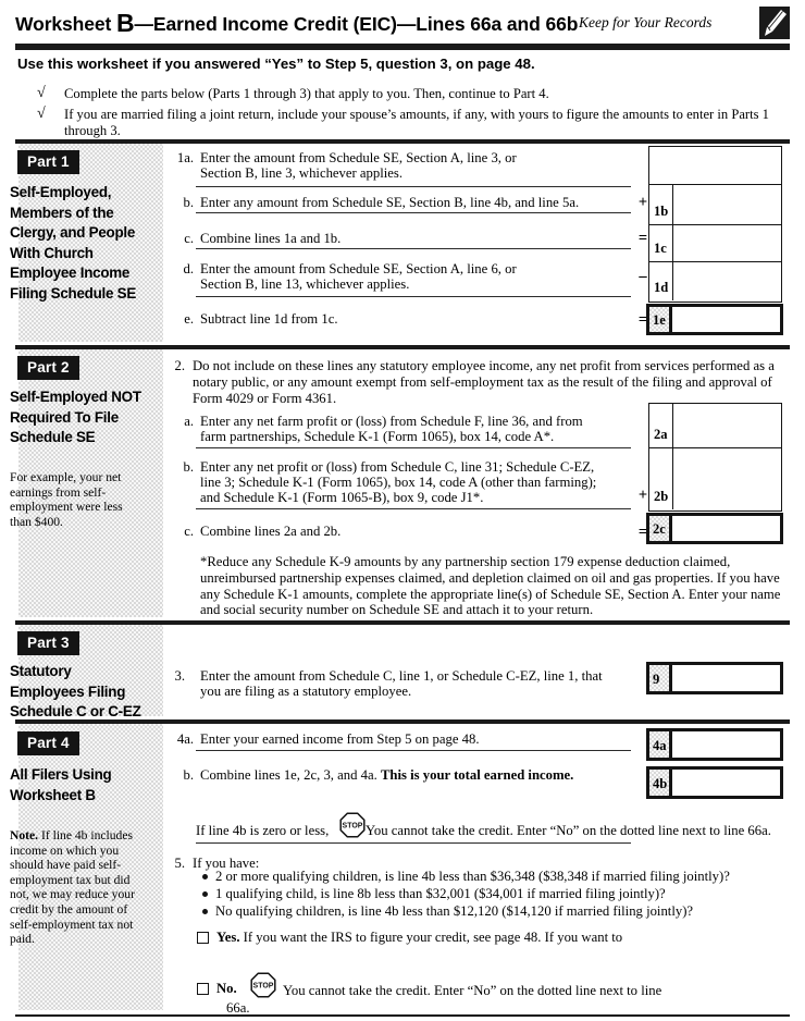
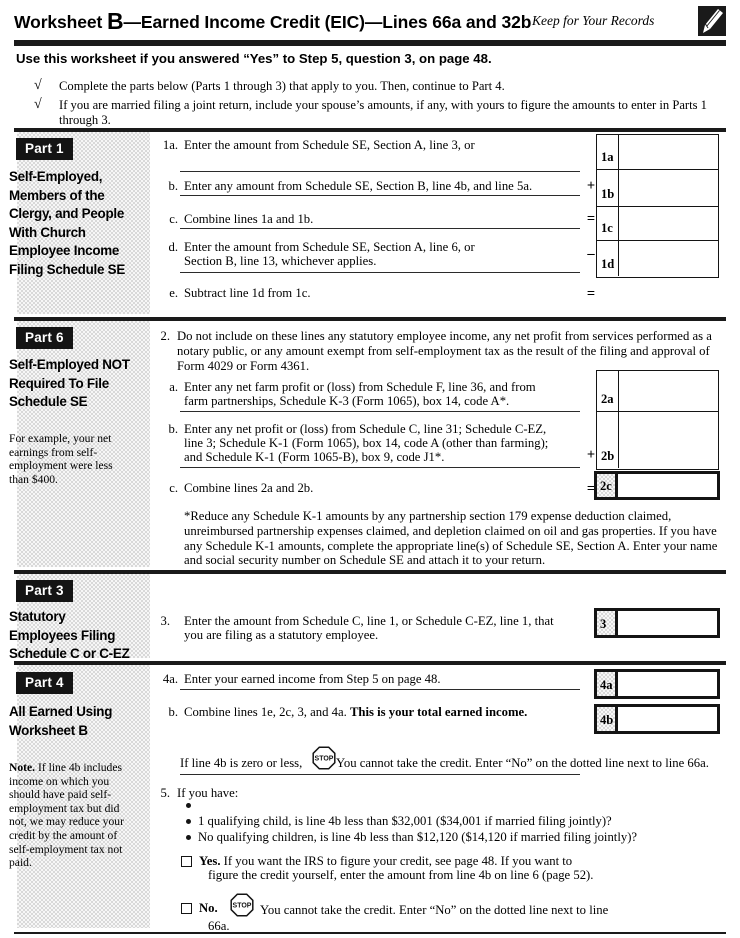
- Worksheet B—Earned Income Credit (EIC)—Lines 66a and 66b
+ Worksheet B—Earned Income Credit (EIC)—Lines 66a and 32b
  Keep for Your Records
  Use this worksheet if you answered “Yes” to Step 5, question 3, on page 48.
  √
  Complete the parts below (Parts 1 through 3) that apply to you. Then, continue to Part 4.
  √
  If you are married filing a joint return, include your spouse’s amounts, if any, with yours to figure the amounts to enter in Parts 1 through 3.
  Part 1
  Self-Employed, Members of the Clergy, and People With Church Employee Income Filing Schedule SE
  1a.
  Enter the amount from Schedule SE, Section A, line 3, or
- Section B, line 3, whichever applies.
  b.
  Enter any amount from Schedule SE, Section B, line 4b, and line 5a.
  c.
  Combine lines 1a and 1b.
  d.
  Enter the amount from Schedule SE, Section A, line 6, or
  Section B, line 13, whichever applies.
  e.
  Subtract line 1d from 1c.
  +
  =
  –
  =
+ 1a
  1b
  1c
  1d
- 1e
- Part 2
+ Part 6
  Self-Employed NOT Required To File Schedule SE
  For example, your net earnings from self-employment were less than $400.
  2.
  Do not include on these lines any statutory employee income, any net profit from services performed as a notary public, or any amount exempt from self-employment tax as the result of the filing and approval of Form 4029 or Form 4361.
  a.
  Enter any net farm profit or (loss) from Schedule F, line 36, and from
- farm partnerships, Schedule K-1 (Form 1065), box 14, code A*.
+ farm partnerships, Schedule K-3 (Form 1065), box 14, code A*.
  b.
  Enter any net profit or (loss) from Schedule C, line 31; Schedule C-EZ,
  line 3; Schedule K-1 (Form 1065), box 14, code A (other than farming);
  and Schedule K-1 (Form 1065-B), box 9, code J1*.
  c.
  Combine lines 2a and 2b.
- *Reduce any Schedule K-9 amounts by any partnership section 179 expense deduction claimed, unreimbursed partnership expenses claimed, and depletion claimed on oil and gas properties. If you have any Schedule K-1 amounts, complete the appropriate line(s) of Schedule SE, Section A. Enter your name and social security number on Schedule SE and attach it to your return.
+ *Reduce any Schedule K-1 amounts by any partnership section 179 expense deduction claimed, unreimbursed partnership expenses claimed, and depletion claimed on oil and gas properties. If you have any Schedule K-1 amounts, complete the appropriate line(s) of Schedule SE, Section A. Enter your name and social security number on Schedule SE and attach it to your return.
  +
  =
  2a
  2b
  2c
  Part 3
  Statutory Employees Filing Schedule C or C-EZ
  3.
  Enter the amount from Schedule C, line 1, or Schedule C-EZ, line 1, that
  you are filing as a statutory employee.
- 9
+ 3
  Part 4
- All Filers Using Worksheet B
+ All Earned Using Worksheet B
  Note. If line 4b includes income on which you should have paid self-employment tax but did not, we may reduce your credit by the amount of self-employment tax not paid.
  4a.
  Enter your earned income from Step 5 on page 48.
  b.
  Combine lines 1e, 2c, 3, and 4a. This is your total earned income.
  4a
  4b
  If line 4b is zero or less,
  You cannot take the credit. Enter “No” on the dotted line next to line 66a.
  5.
  If you have:
- 2 or more qualifying children, is line 4b less than $36,348 ($38,348 if married filing jointly)?
- 1 qualifying child, is line 8b less than $32,001 ($34,001 if married filing jointly)?
+ 1 qualifying child, is line 4b less than $32,001 ($34,001 if married filing jointly)?
  No qualifying children, is line 4b less than $12,120 ($14,120 if married filing jointly)?
  Yes. If you want the IRS to figure your credit, see page 48. If you want to
+ figure the credit yourself, enter the amount from line 4b on line 6 (page 52).
  No.
  You cannot take the credit. Enter “No” on the dotted line next to line
  66a.
